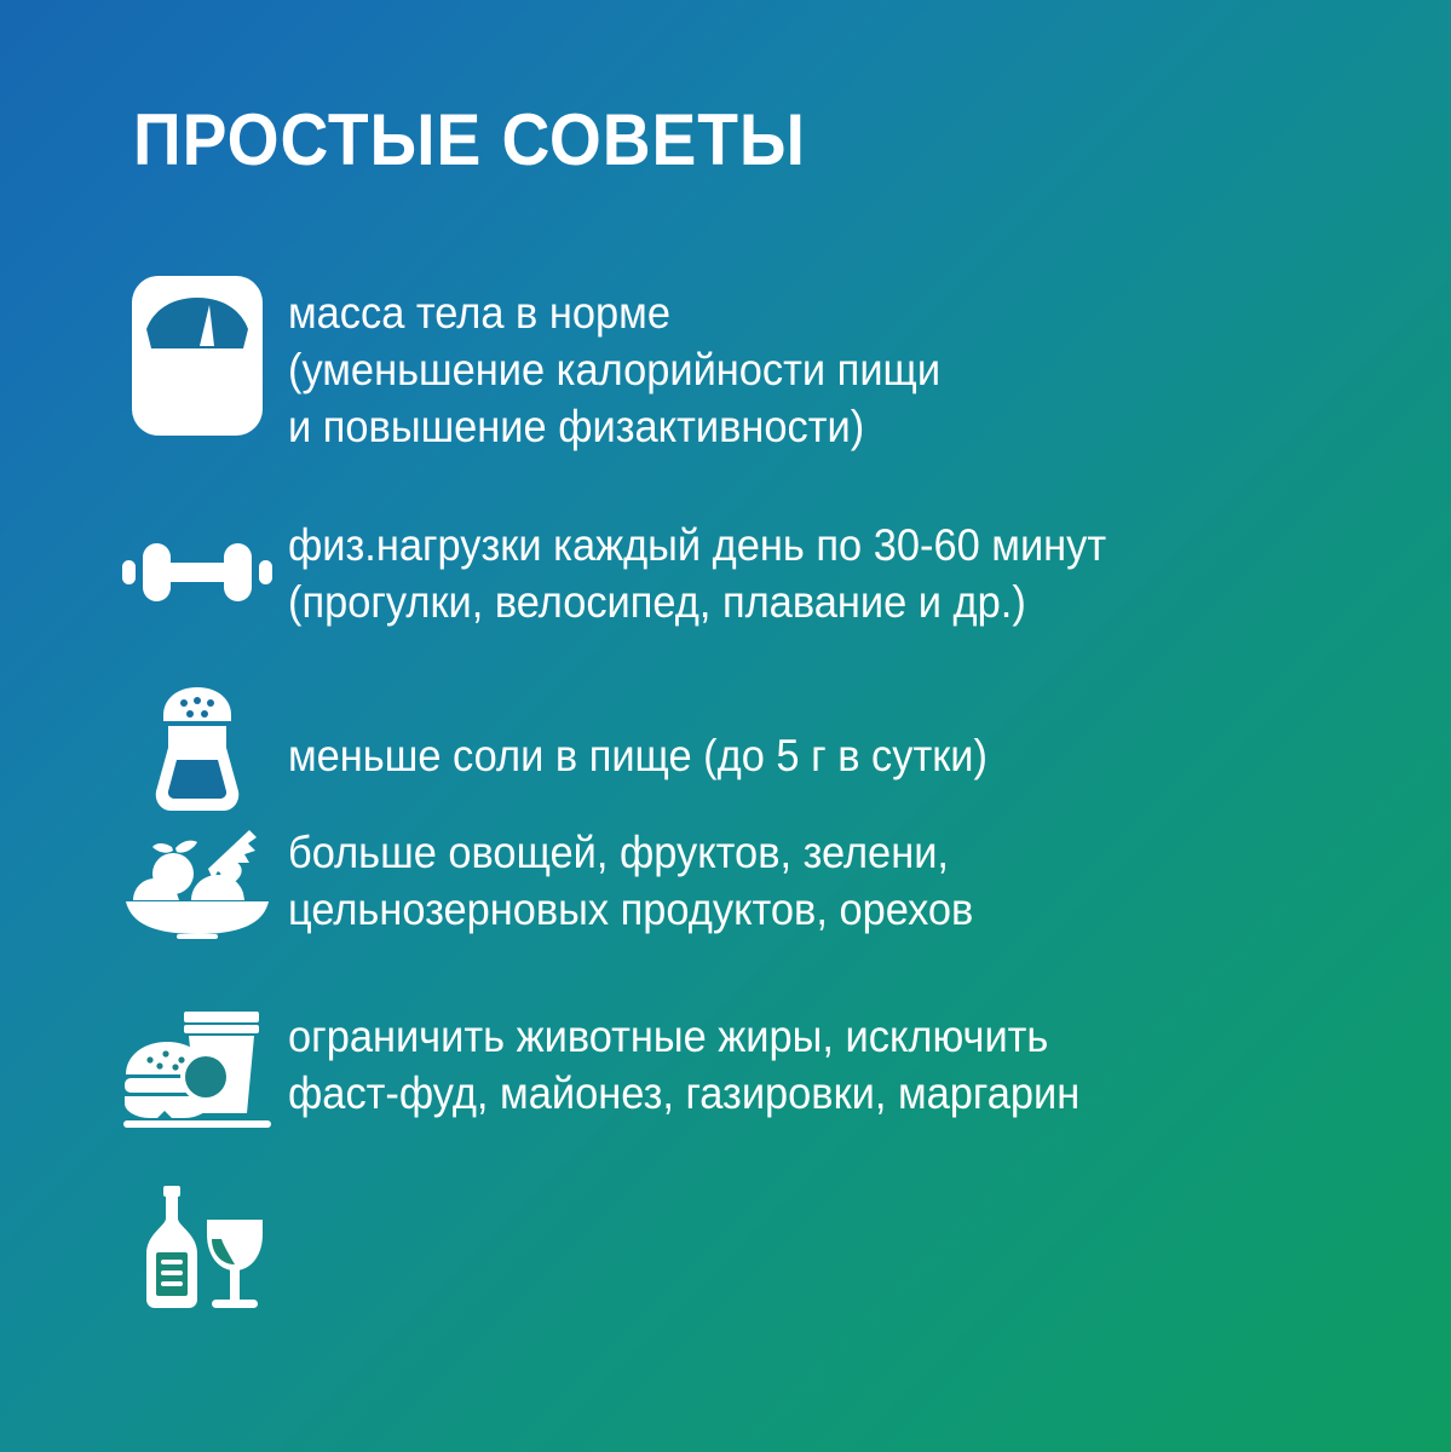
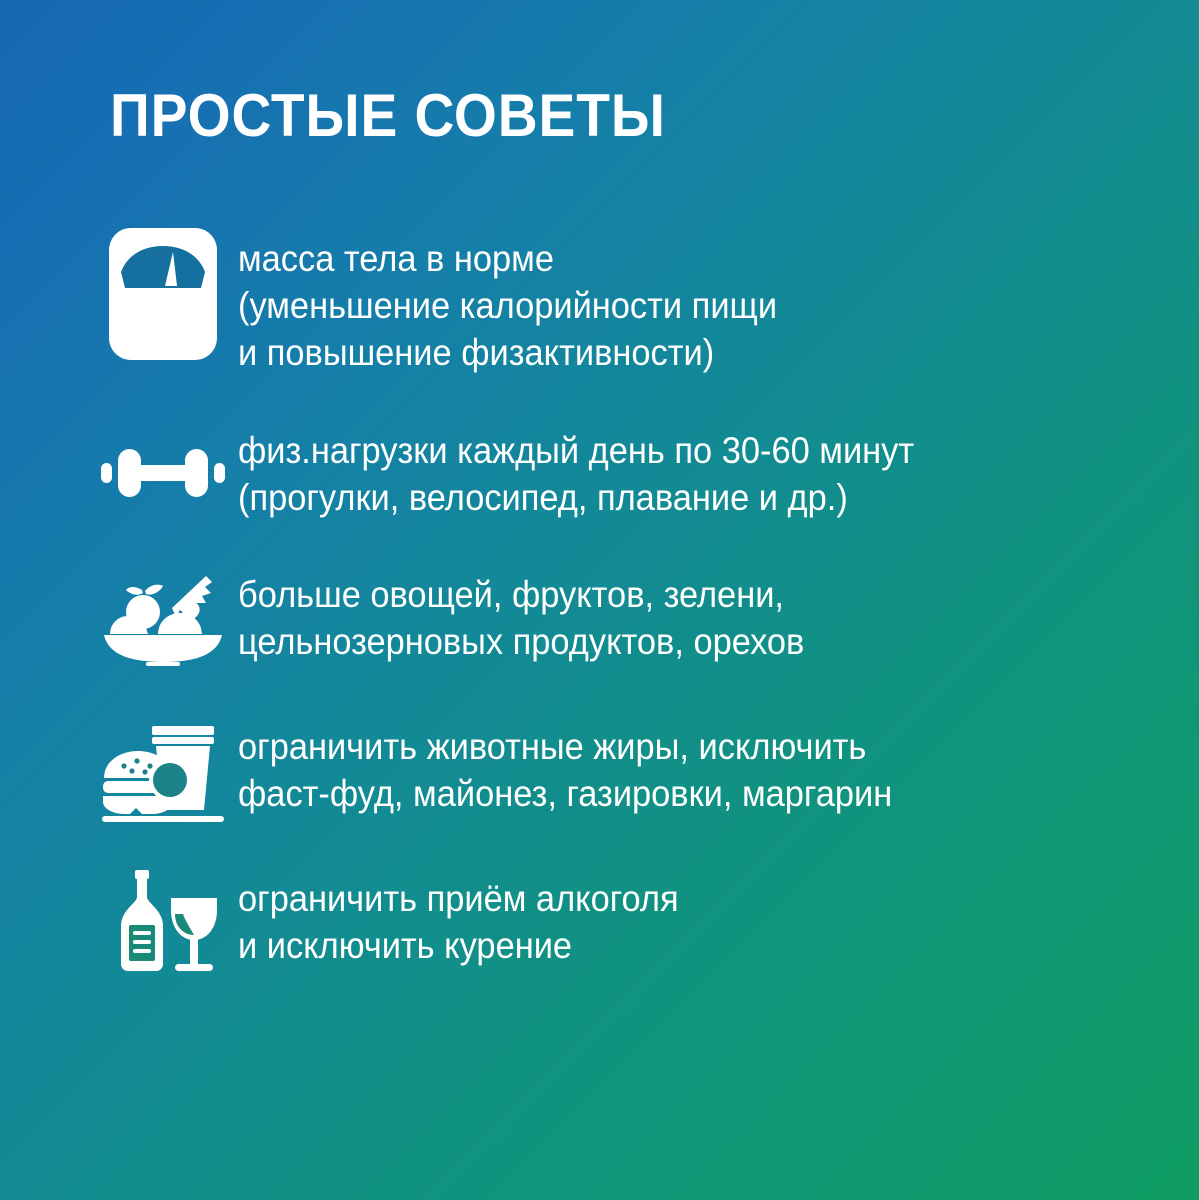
  ПРОСТЫЕ СОВЕТЫ
  масса тела в норме
  (уменьшение калорийности пищи
  и повышение физактивности)
  физ.нагрузки каждый день по 30-60 минут
  (прогулки, велосипед, плавание и др.)
- меньше соли в пище (до 5 г в сутки)
  больше овощей, фруктов, зелени,
  цельнозерновых продуктов, орехов
  ограничить животные жиры, исключить
  фаст-фуд, майонез, газировки, маргарин
+ ограничить приём алкоголя
+ и исключить курение
